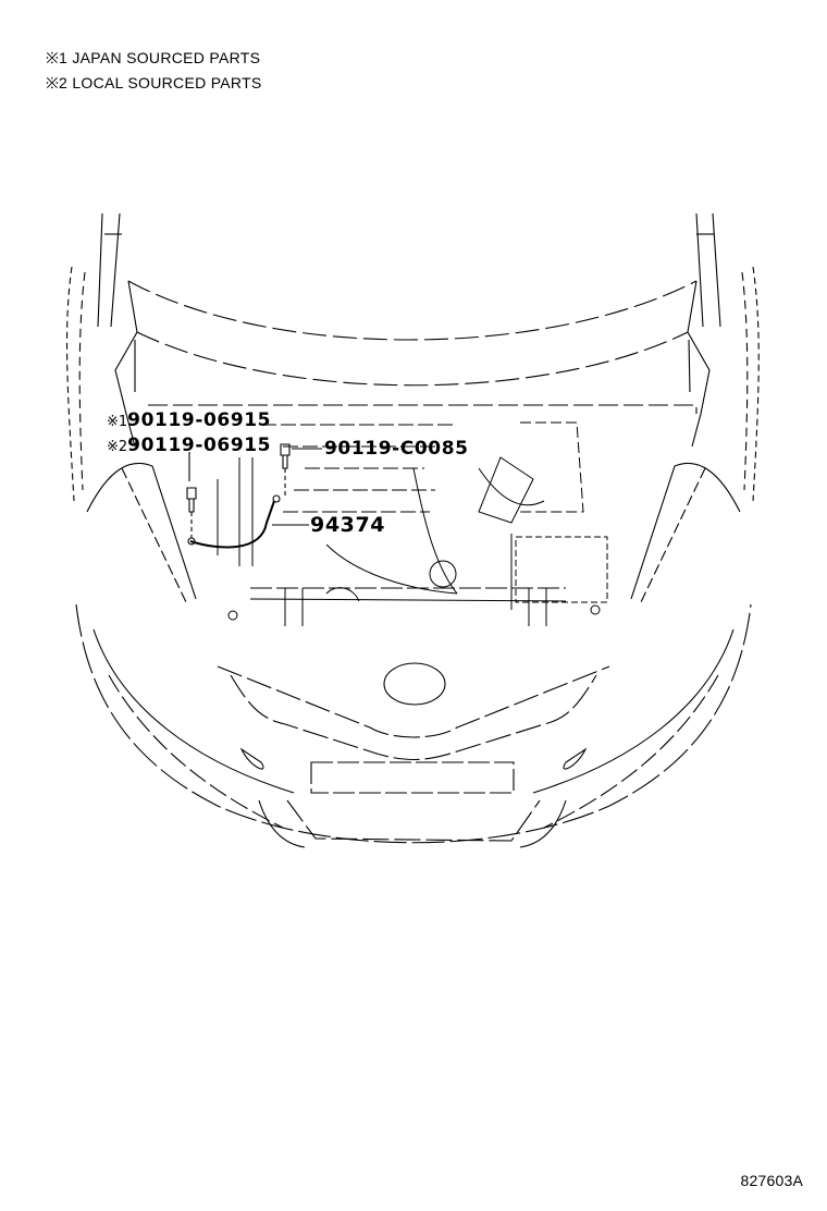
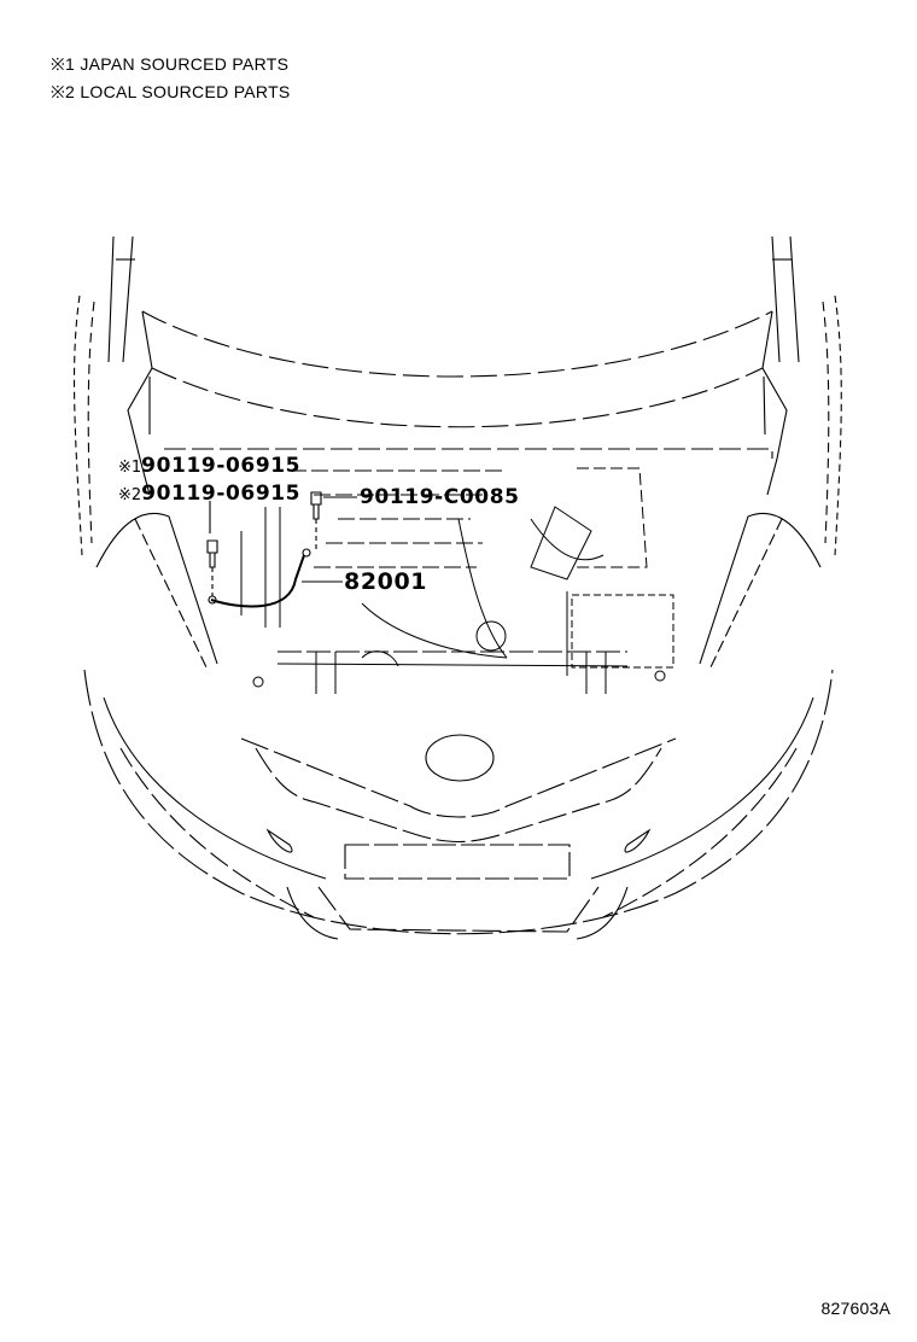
  ※1 JAPAN SOURCED PARTS
  ※2 LOCAL SOURCED PARTS
  ※190119-06915
  ※290119-06915
  90119-C0085
- 94374
+ 82001
  827603A
